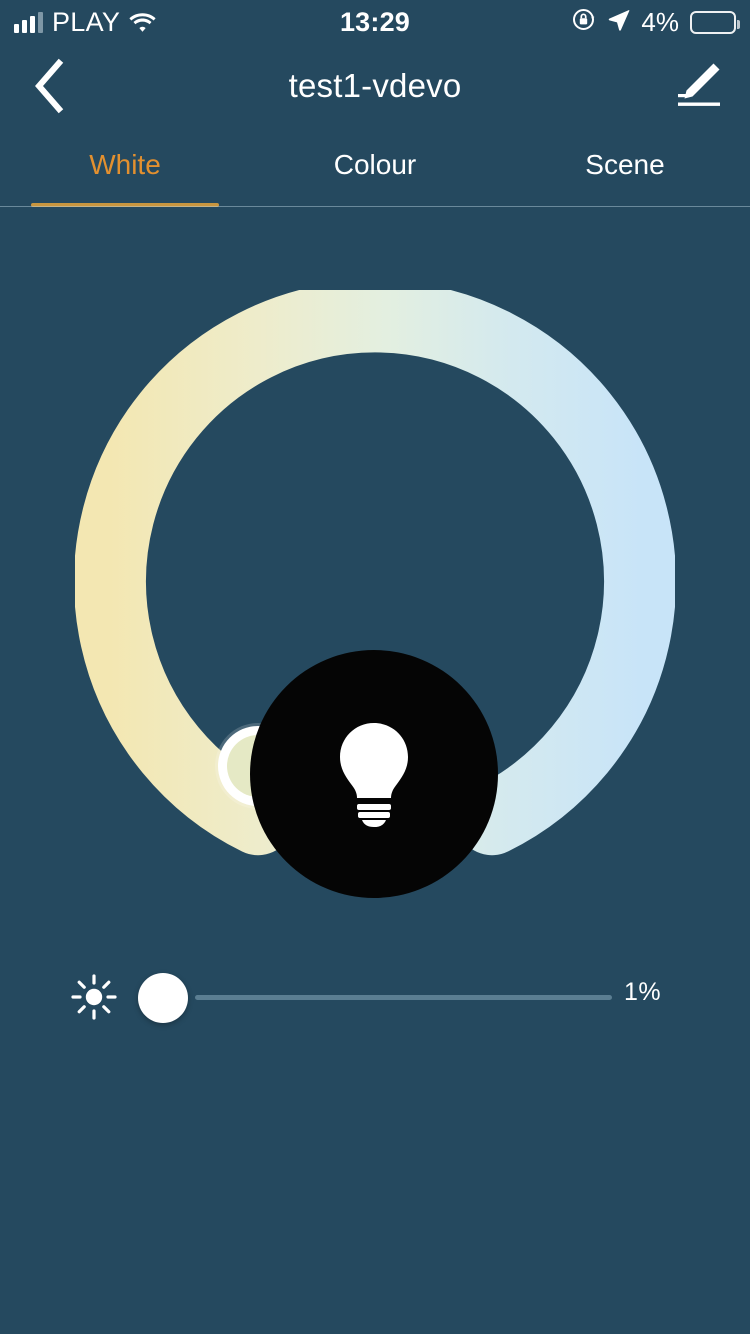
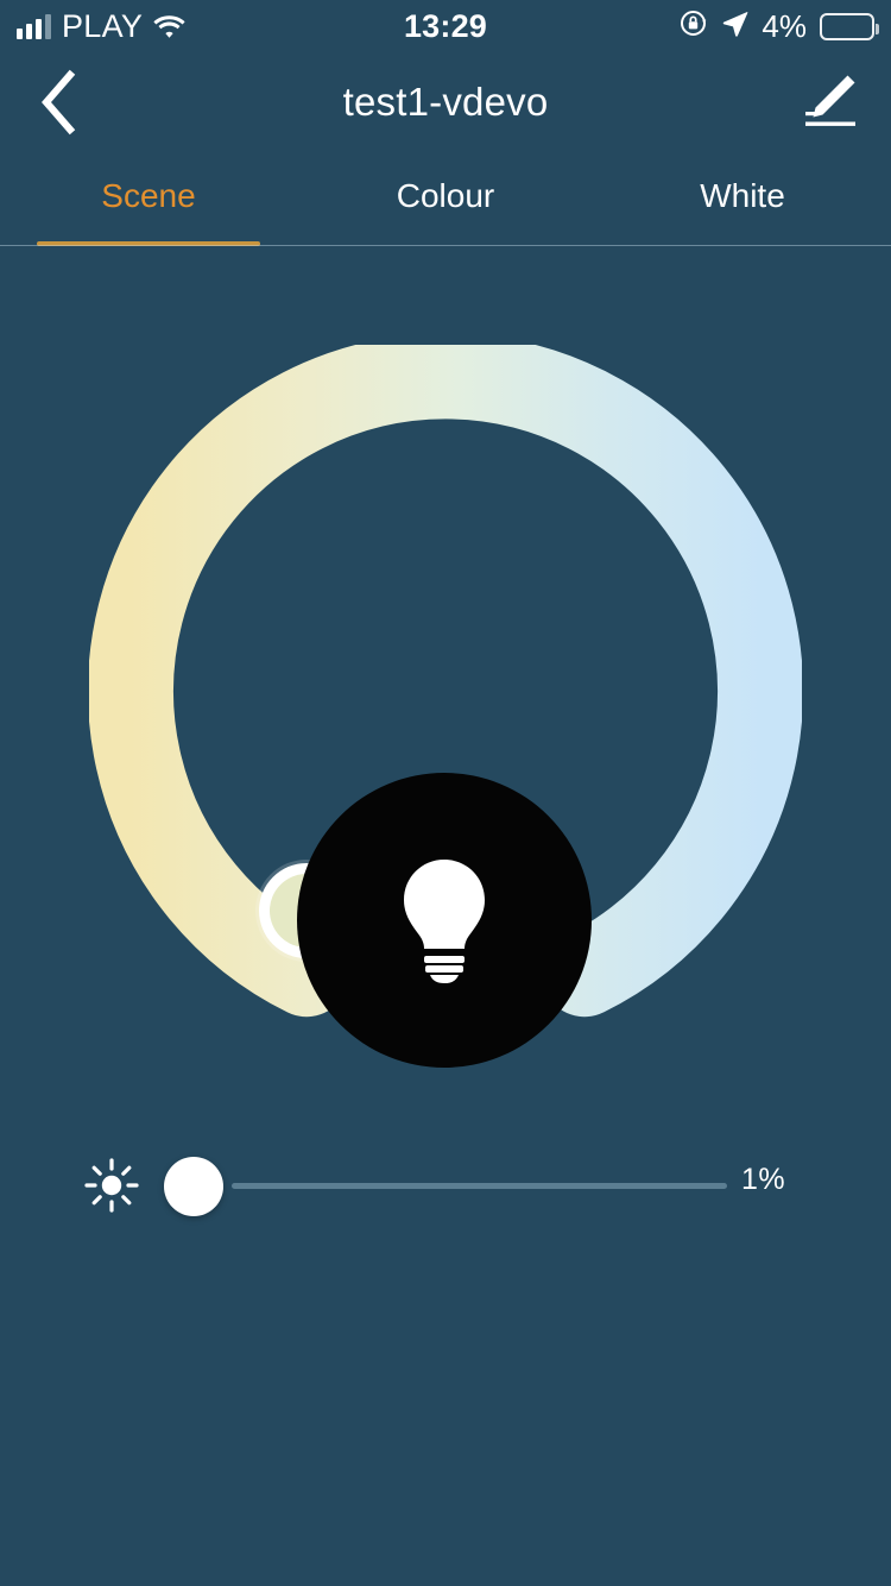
  PLAY
  13:29
  4%
  test1-vdevo
- White
+ Scene
  Colour
- Scene
+ White
  1%
